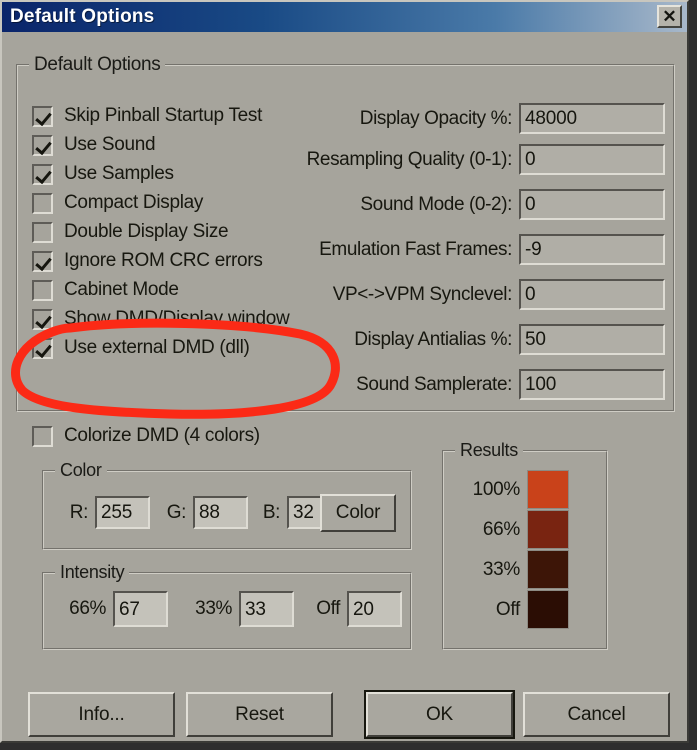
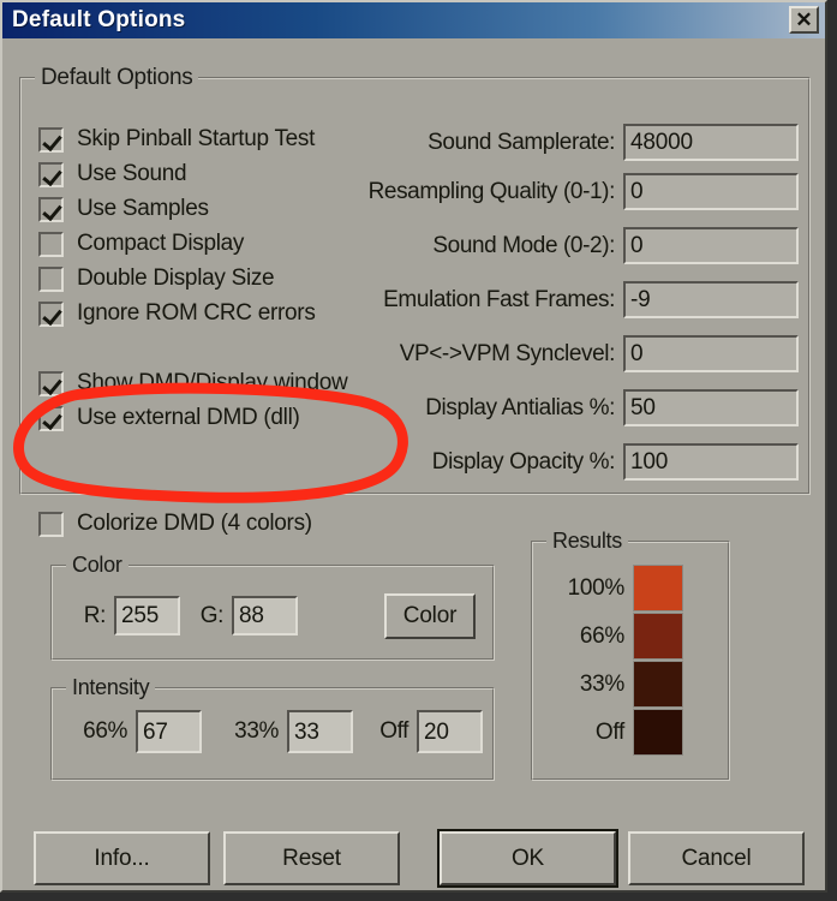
  Default Options
  ✕
  Default Options
  Skip Pinball Startup Test
  Use Sound
  Use Samples
  Compact Display
  Double Display Size
  Ignore ROM CRC errors
- Cabinet Mode
  Show DMD/Display window
  Use external DMD (dll)
- Display Opacity %:
+ Sound Samplerate:
  48000
  Resampling Quality (0-1):
  0
  Sound Mode (0-2):
  0
  Emulation Fast Frames:
  -9
  VP<->VPM Synclevel:
  0
  Display Antialias %:
  50
- Sound Samplerate:
+ Display Opacity %:
  100
  Colorize DMD (4 colors)
  Color
  R:
  255
  G:
  88
- B:
- 32
  Color
  Intensity
  66%
  67
  33%
  33
  Off
  20
  Results
  100%
  66%
  33%
  Off
  Info...
  Reset
  OK
  Cancel
